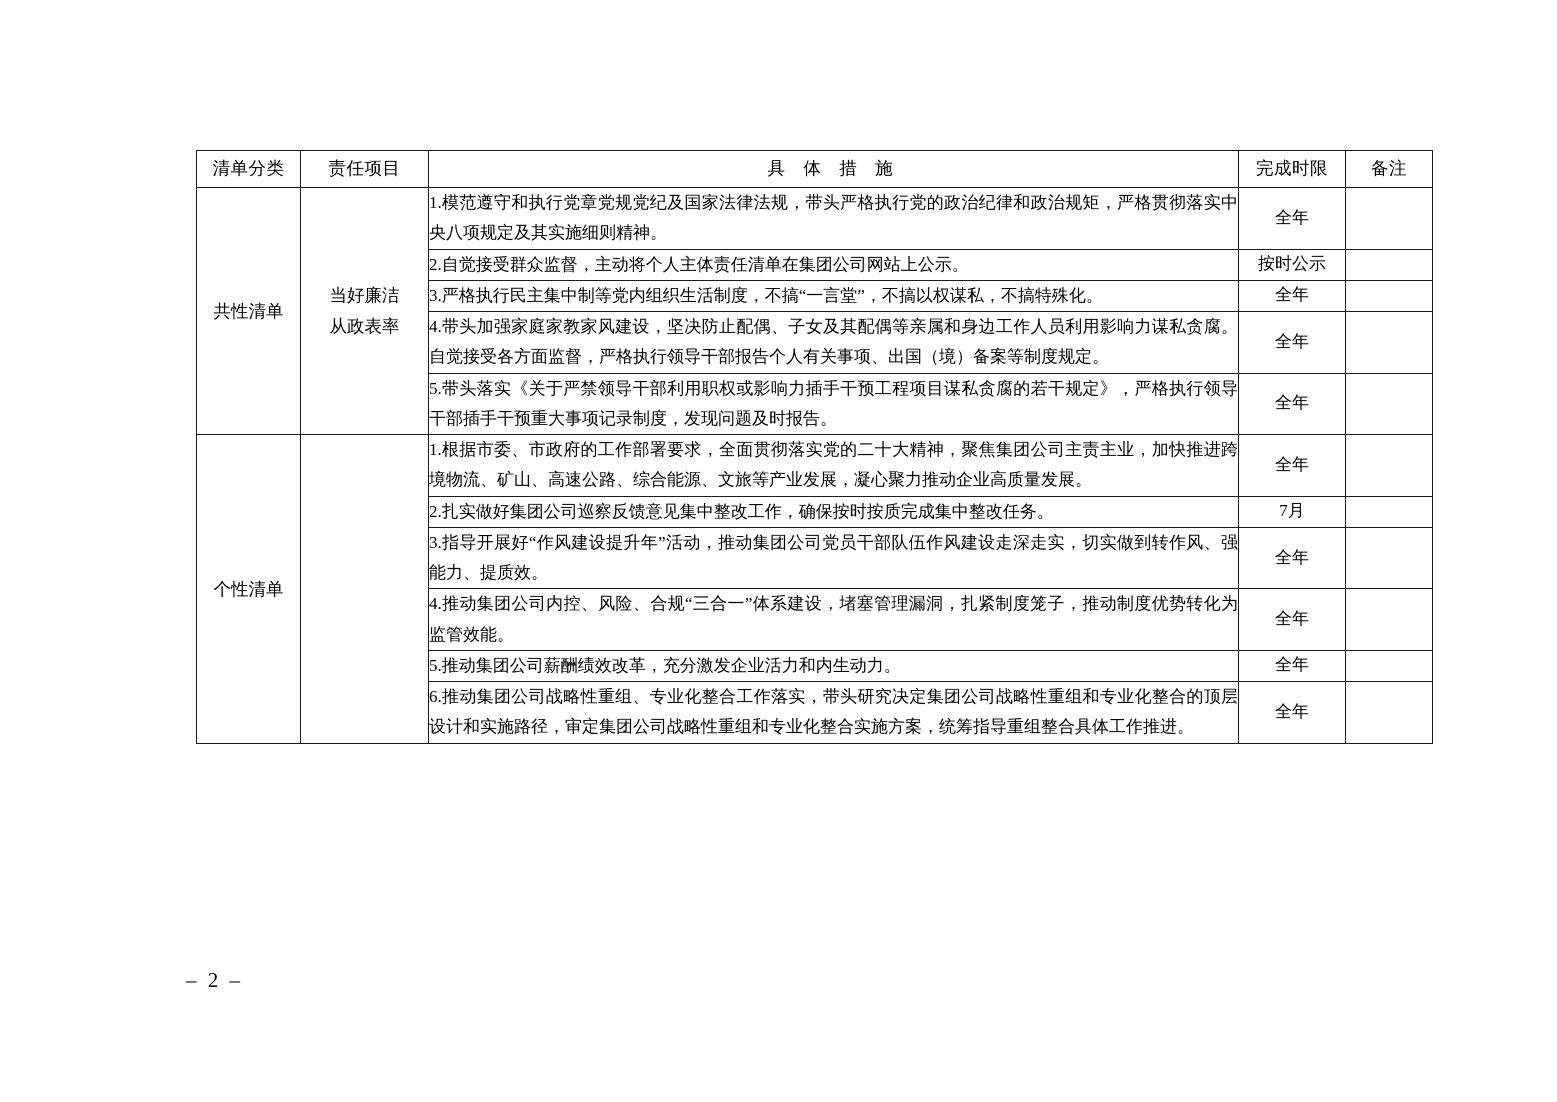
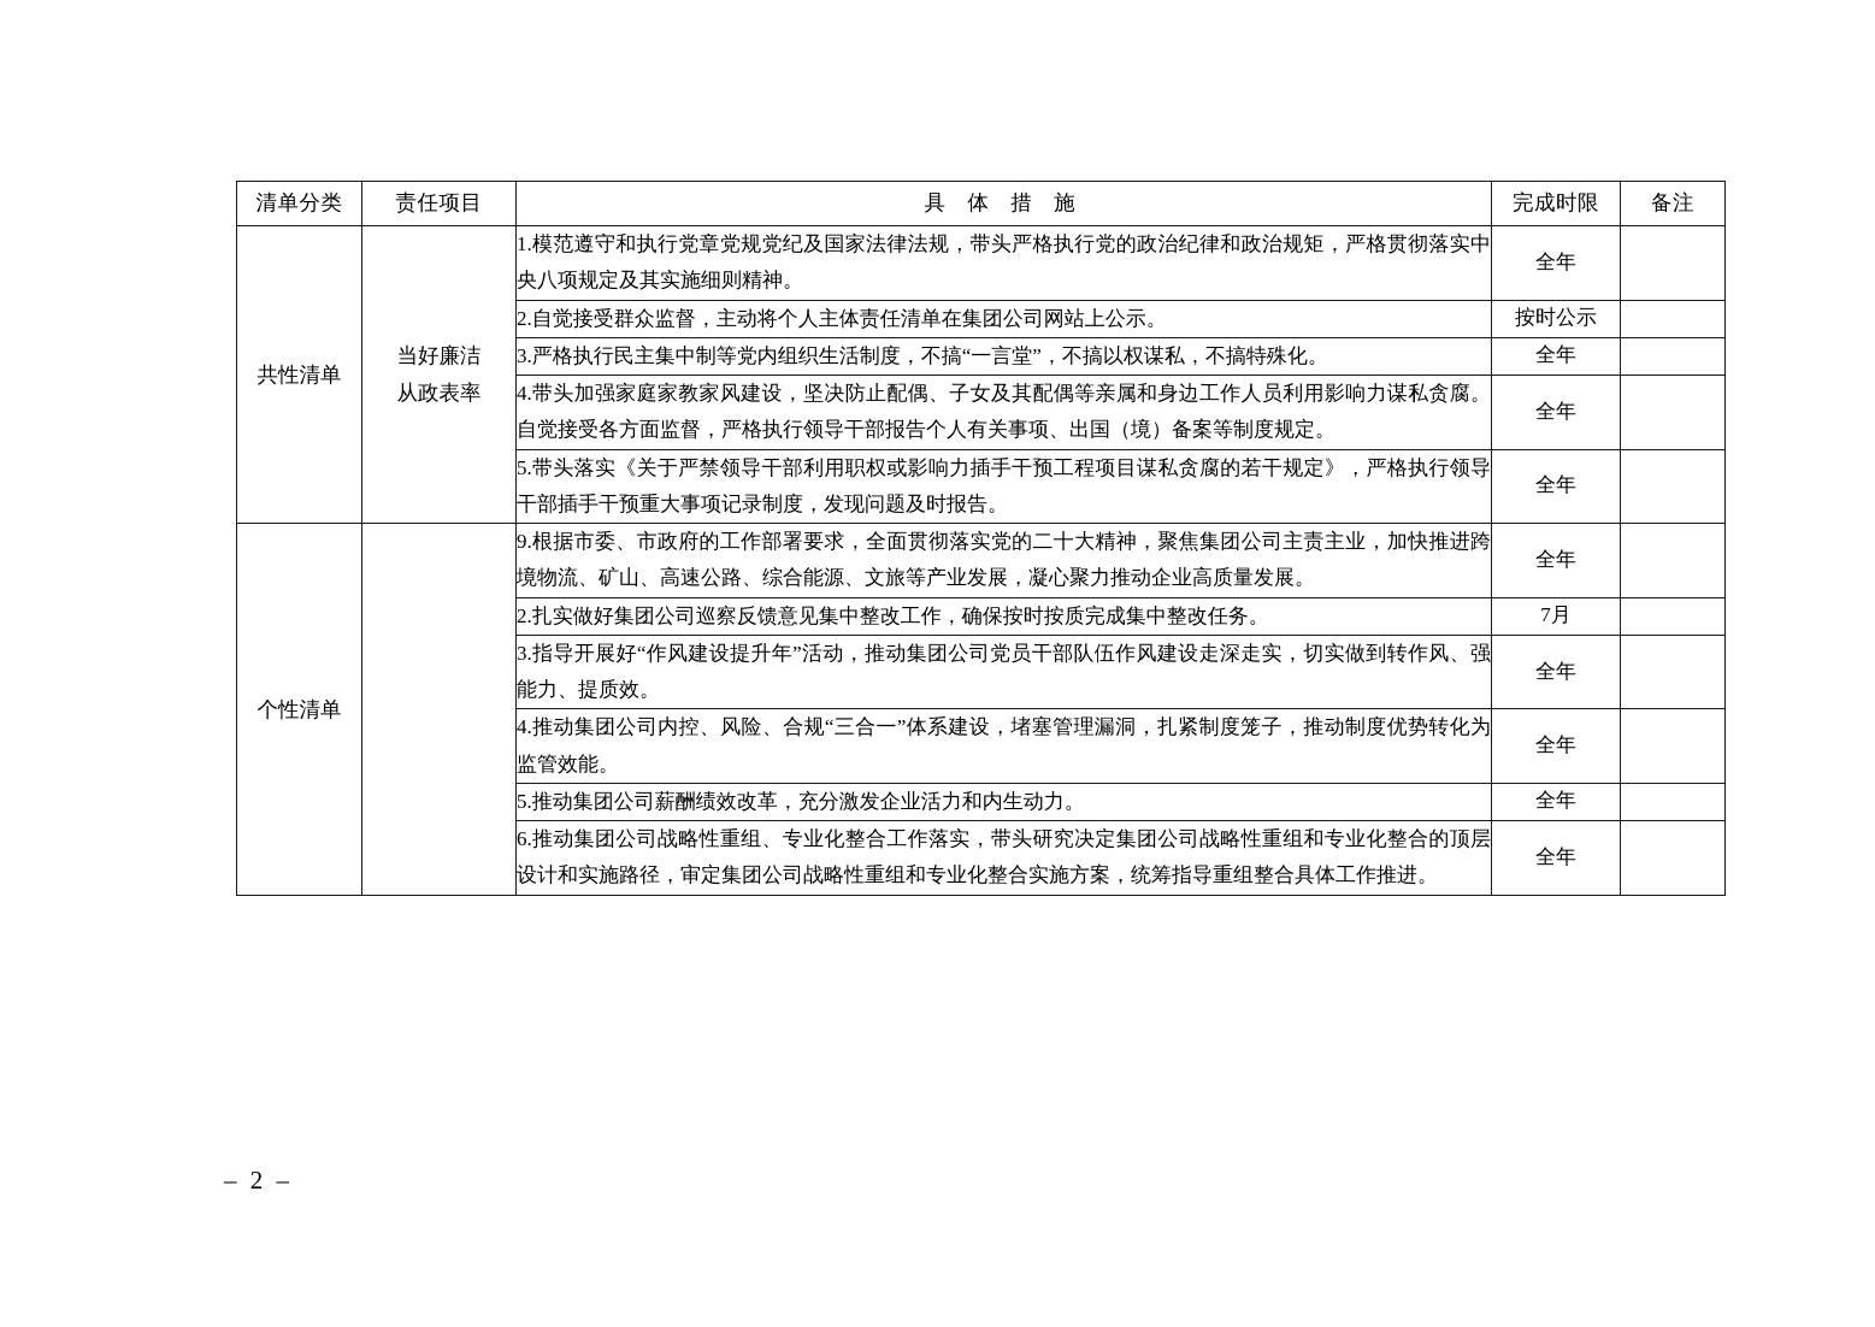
  清单分类	责任项目	具 体 措 施	完成时限	备注
  共性清单	当好廉洁从政表率	1.模范遵守和执行党章党规党纪及国家法律法规，带头严格执行党的政治纪律和政治规矩，严格贯彻落实中央八项规定及其实施细则精神。	全年
  2.自觉接受群众监督，主动将个人主体责任清单在集团公司网站上公示。	按时公示
  3.严格执行民主集中制等党内组织生活制度，不搞“一言堂”，不搞以权谋私，不搞特殊化。	全年
  4.带头加强家庭家教家风建设，坚决防止配偶、子女及其配偶等亲属和身边工作人员利用影响力谋私贪腐。自觉接受各方面监督，严格执行领导干部报告个人有关事项、出国（境）备案等制度规定。	全年
  5.带头落实《关于严禁领导干部利用职权或影响力插手干预工程项目谋私贪腐的若干规定》，严格执行领导干部插手干预重大事项记录制度，发现问题及时报告。	全年
- 个性清单		1.根据市委、市政府的工作部署要求，全面贯彻落实党的二十大精神，聚焦集团公司主责主业，加快推进跨境物流、矿山、高速公路、综合能源、文旅等产业发展，凝心聚力推动企业高质量发展。	全年
+ 个性清单		9.根据市委、市政府的工作部署要求，全面贯彻落实党的二十大精神，聚焦集团公司主责主业，加快推进跨境物流、矿山、高速公路、综合能源、文旅等产业发展，凝心聚力推动企业高质量发展。	全年
  2.扎实做好集团公司巡察反馈意见集中整改工作，确保按时按质完成集中整改任务。	7月
  3.指导开展好“作风建设提升年”活动，推动集团公司党员干部队伍作风建设走深走实，切实做到转作风、强能力、提质效。	全年
  4.推动集团公司内控、风险、合规“三合一”体系建设，堵塞管理漏洞，扎紧制度笼子，推动制度优势转化为监管效能。	全年
  5.推动集团公司薪酬绩效改革，充分激发企业活力和内生动力。	全年
  6.推动集团公司战略性重组、专业化整合工作落实，带头研究决定集团公司战略性重组和专业化整合的顶层设计和实施路径，审定集团公司战略性重组和专业化整合实施方案，统筹指导重组整合具体工作推进。	全年
  – 2 –
